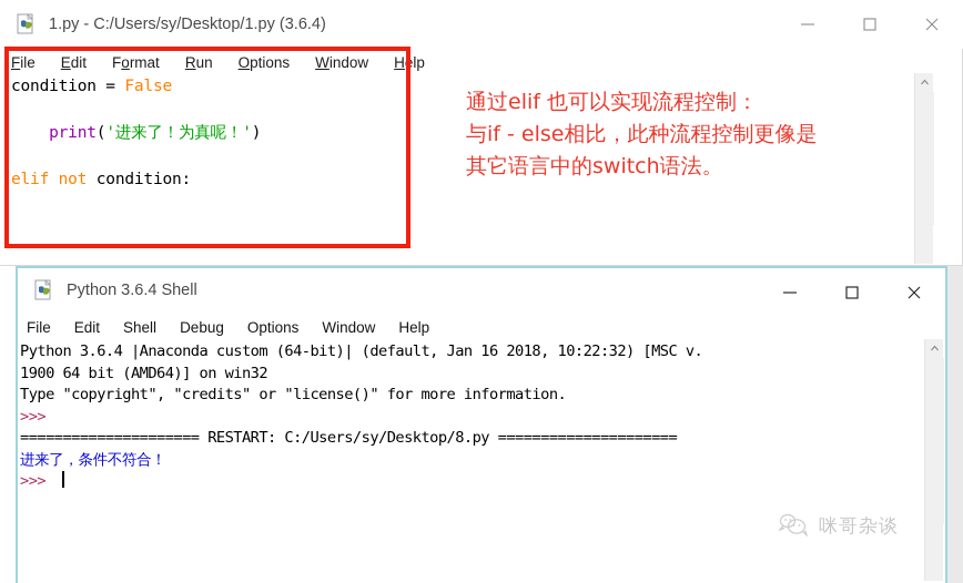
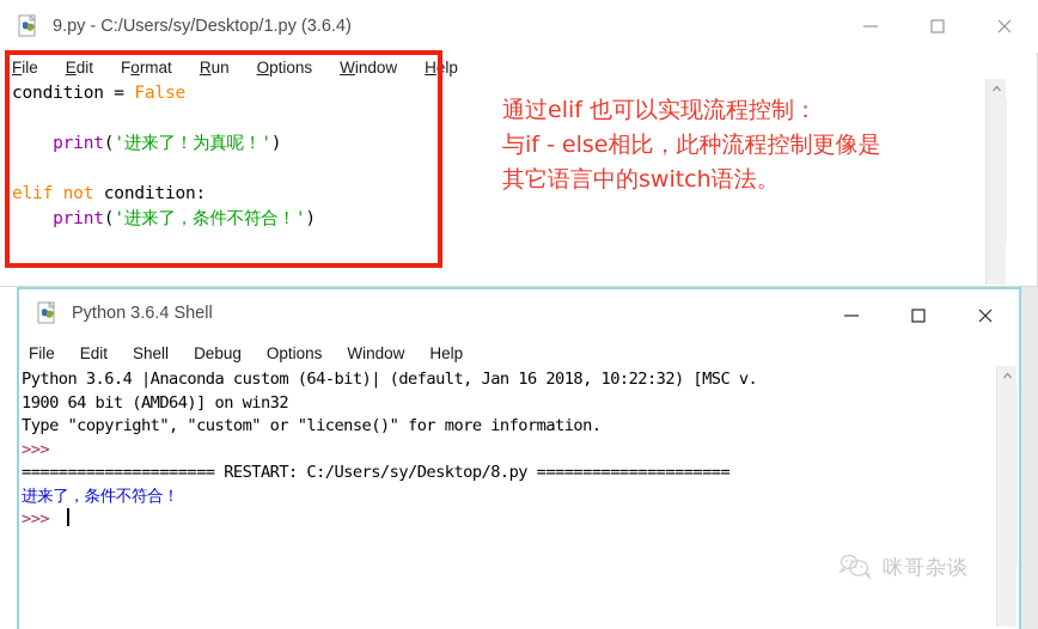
- 1.py - C:/Users/sy/Desktop/1.py (3.6.4)
+ 9.py - C:/Users/sy/Desktop/1.py (3.6.4)
  File
  Edit
  Format
  Run
  Options
  Window
  Help
  condition = False
  print('进来了！为真呢！')
  elif not condition:
+ print('进来了，条件不符合！')
  通过elif 也可以实现流程控制：
  与if - else相比，此种流程控制更像是
  其它语言中的switch语法。
  Python 3.6.4 Shell
  File
  Edit
  Shell
  Debug
  Options
  Window
  Help
  Python 3.6.4 |Anaconda custom (64-bit)| (default, Jan 16 2018, 10:22:32) [MSC v.
  1900 64 bit (AMD64)] on win32
- Type "copyright", "credits" or "license()" for more information.
+ Type "copyright", "custom" or "license()" for more information.
  >>>
  ===================== RESTART: C:/Users/sy/Desktop/8.py =====================
  进来了，条件不符合！
  >>>
  咪哥杂谈
